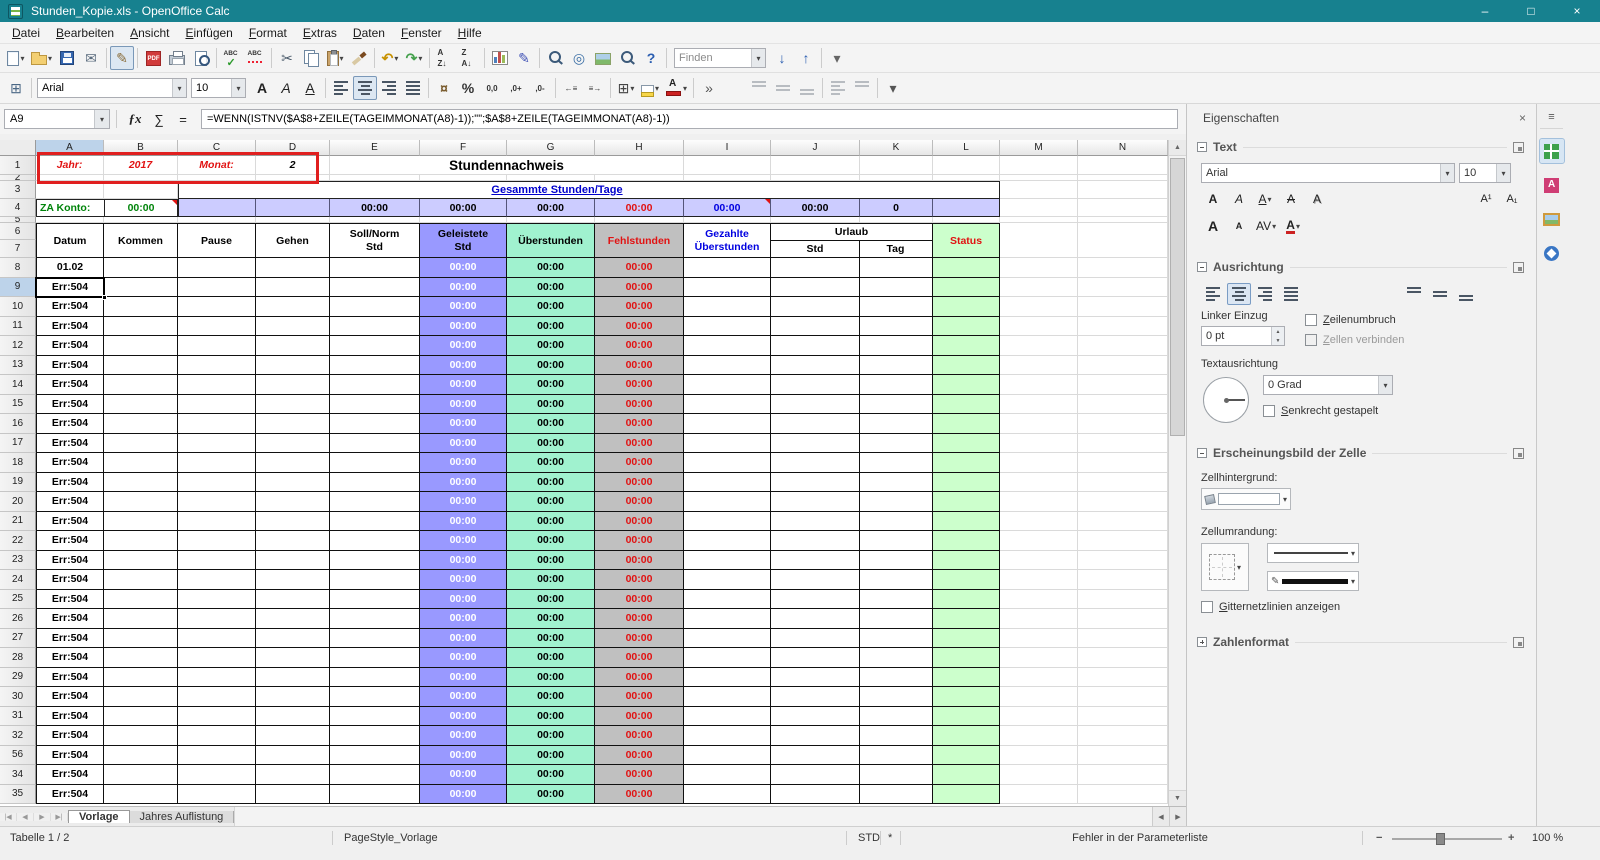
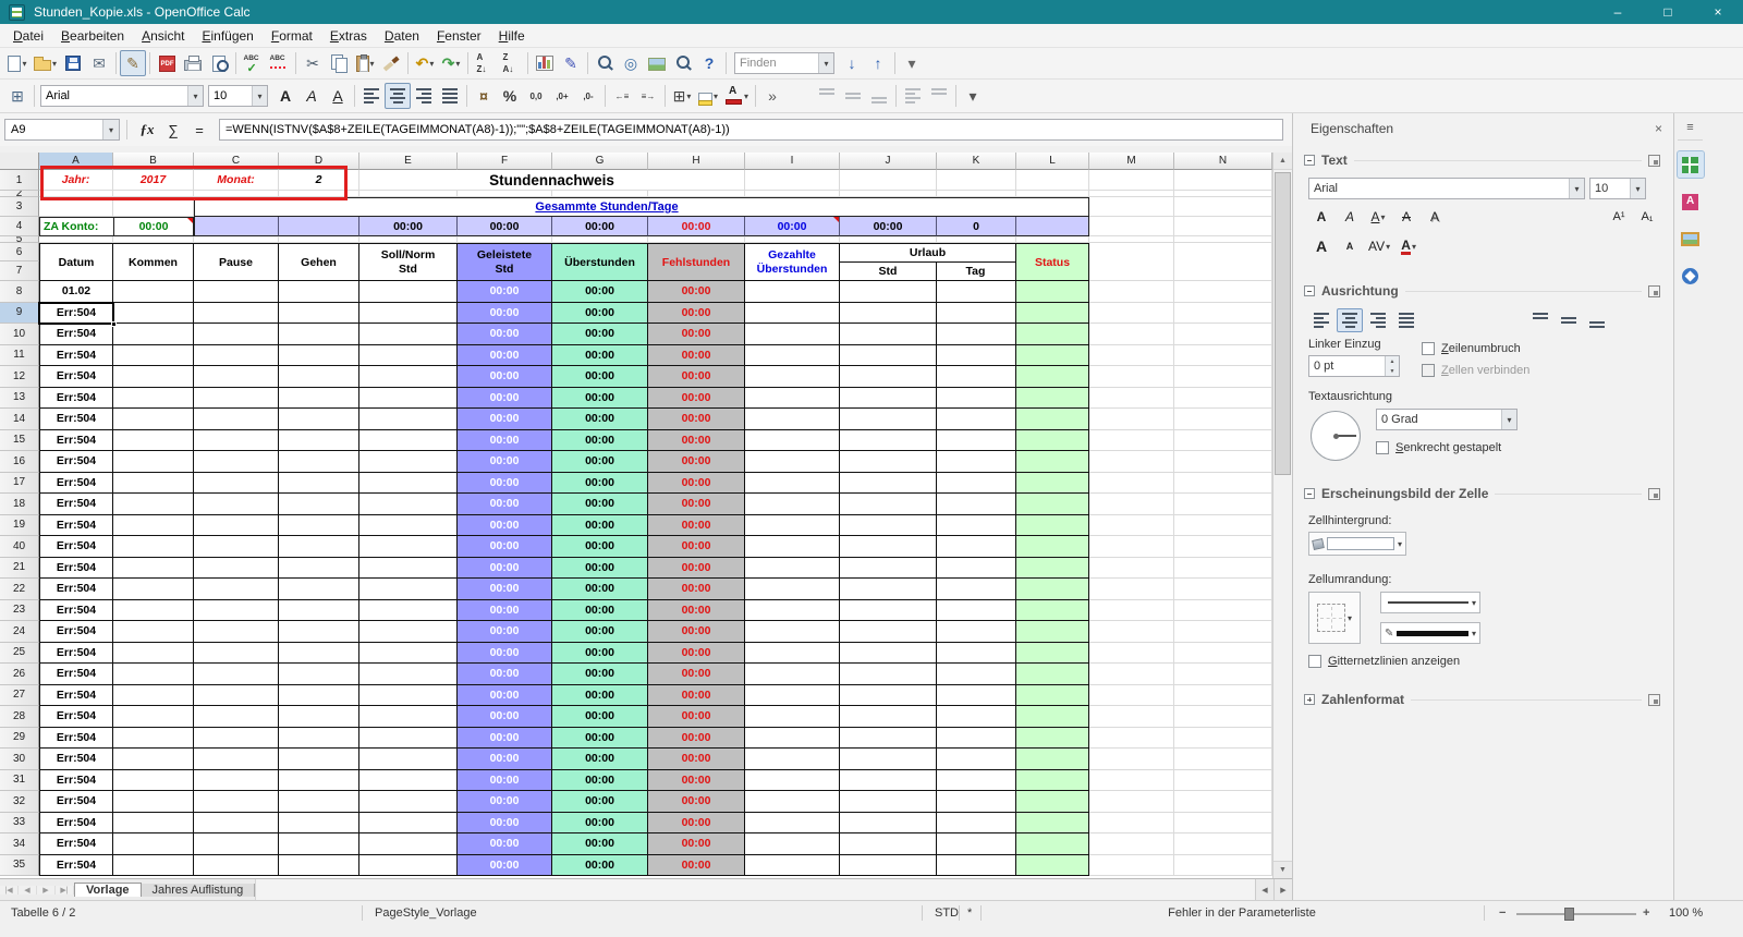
  Stunden_Kopie.xls - OpenOffice Calc
  –
  □
  ×
  Datei
  Bearbeiten
  Ansicht
  Einfügen
  Format
  Extras
  Daten
  Fenster
  Hilfe
  ▾
  ▾
  ✉
  ✎
  ✂
  ▾
  ↶
  ▾
  ↷
  ▾
  ✎
  ◎
  ?
  Finden
  ▾
  ↓
  ↑
  ▾
  ⊞
  Arial
  ▾
  10
  ▾
  A
  A
  A
  ¤
  %
  0,0
  ,0+
  ,0-
  ←≡
  ≡→
  ⊞
  ▾
  ▾
  ▾
  »
  ▾
  A9
  ▾
  ƒx
  ∑
  =
  =WENN(ISTNV($A$8+ZEILE(TAGEIMMONAT(A8)-1));"";$A$8+ZEILE(TAGEIMMONAT(A8)-1))
  A
  B
  C
  D
  E
  F
  G
  H
  I
  J
  K
  L
  M
  N
  1
  Jahr:
  2017
  Monat:
  2
  Stundennachweis
  2
  3
  Gesammte Stunden/Tage
  4
  ZA Konto:
  00:00
  00:00
  00:00
  00:00
  00:00
  00:00
  00:00
  0
  5
  6
  7
  Datum
  Kommen
  Pause
  Gehen
  Soll/Norm
  Std
  Geleistete
  Std
  Überstunden
  Fehlstunden
  Gezahlte
  Überstunden
  Urlaub
  Std
  Tag
  Status
  8
  01.02
  00:00
  00:00
  00:00
  9
  Err:504
  00:00
  00:00
  00:00
  10
  Err:504
  00:00
  00:00
  00:00
  11
  Err:504
  00:00
  00:00
  00:00
  12
  Err:504
  00:00
  00:00
  00:00
  13
  Err:504
  00:00
  00:00
  00:00
  14
  Err:504
  00:00
  00:00
  00:00
  15
  Err:504
  00:00
  00:00
  00:00
  16
  Err:504
  00:00
  00:00
  00:00
  17
  Err:504
  00:00
  00:00
  00:00
  18
  Err:504
  00:00
  00:00
  00:00
  19
  Err:504
  00:00
  00:00
  00:00
- 20
+ 40
  Err:504
  00:00
  00:00
  00:00
  21
  Err:504
  00:00
  00:00
  00:00
  22
  Err:504
  00:00
  00:00
  00:00
  23
  Err:504
  00:00
  00:00
  00:00
  24
  Err:504
  00:00
  00:00
  00:00
  25
  Err:504
  00:00
  00:00
  00:00
  26
  Err:504
  00:00
  00:00
  00:00
  27
  Err:504
  00:00
  00:00
  00:00
  28
  Err:504
  00:00
  00:00
  00:00
  29
  Err:504
  00:00
  00:00
  00:00
  30
  Err:504
  00:00
  00:00
  00:00
  31
  Err:504
  00:00
  00:00
  00:00
  32
  Err:504
  00:00
  00:00
  00:00
- 56
+ 33
  Err:504
  00:00
  00:00
  00:00
  34
  Err:504
  00:00
  00:00
  00:00
  35
  Err:504
  00:00
  00:00
  00:00
  Vorlage
  Jahres Auflistung
- Tabelle 1 / 2
+ Tabelle 6 / 2
  PageStyle_Vorlage
  STD
  *
  Fehler in der Parameterliste
  −
  +
  100 %
  Eigenschaften
  ×
  Text
  Arial
  ▾
  10
  ▾
  A
  A
  A
  ▾
  A
  A
  A¹
  A₁
  A
  A
  AV
  ▾
  A
  ▾
  Ausrichtung
  Linker Einzug
  0 pt
  Zeilenumbruch
  Zellen verbinden
  Textausrichtung
  0 Grad
  ▾
  Senkrecht gestapelt
  Erscheinungsbild der Zelle
  Zellhintergrund:
  ▾
  Zellumrandung:
  ▾
  ▾
  ✎
  ▾
  Gitternetzlinien anzeigen
  Zahlenformat
  ≡
